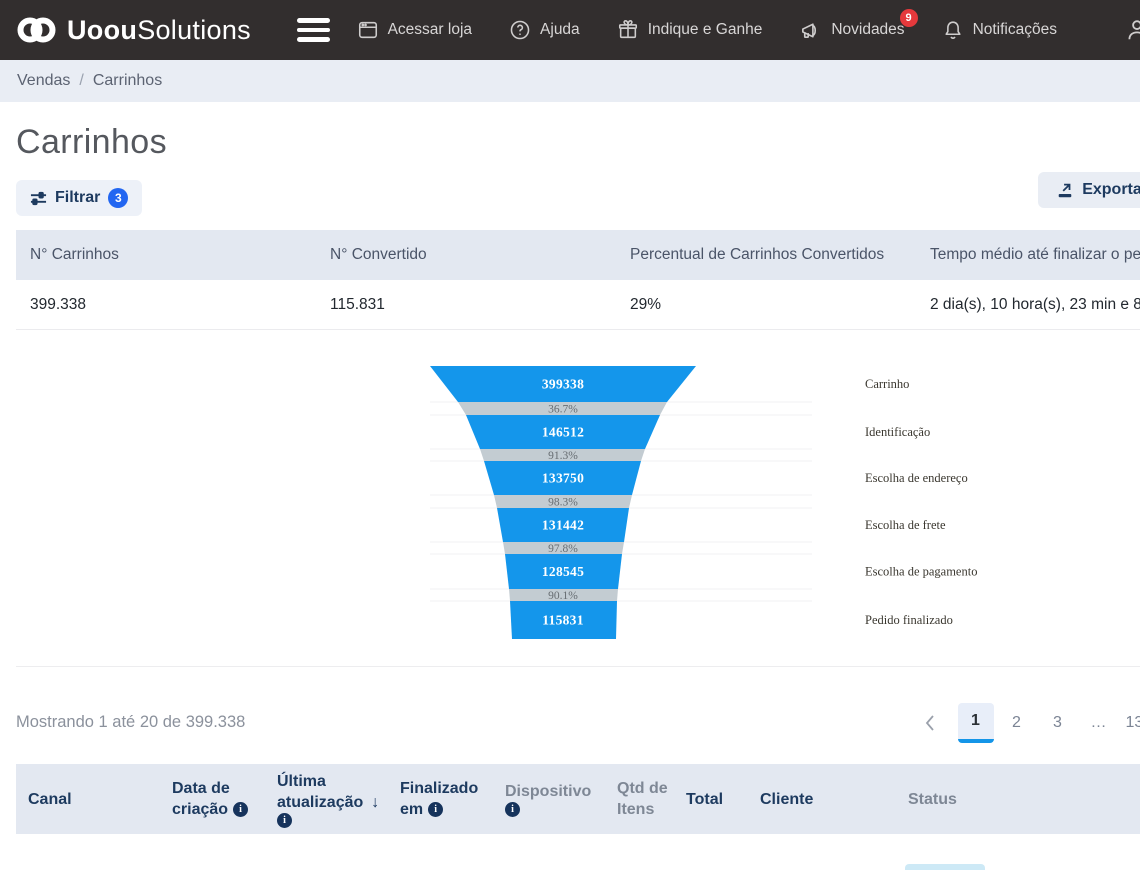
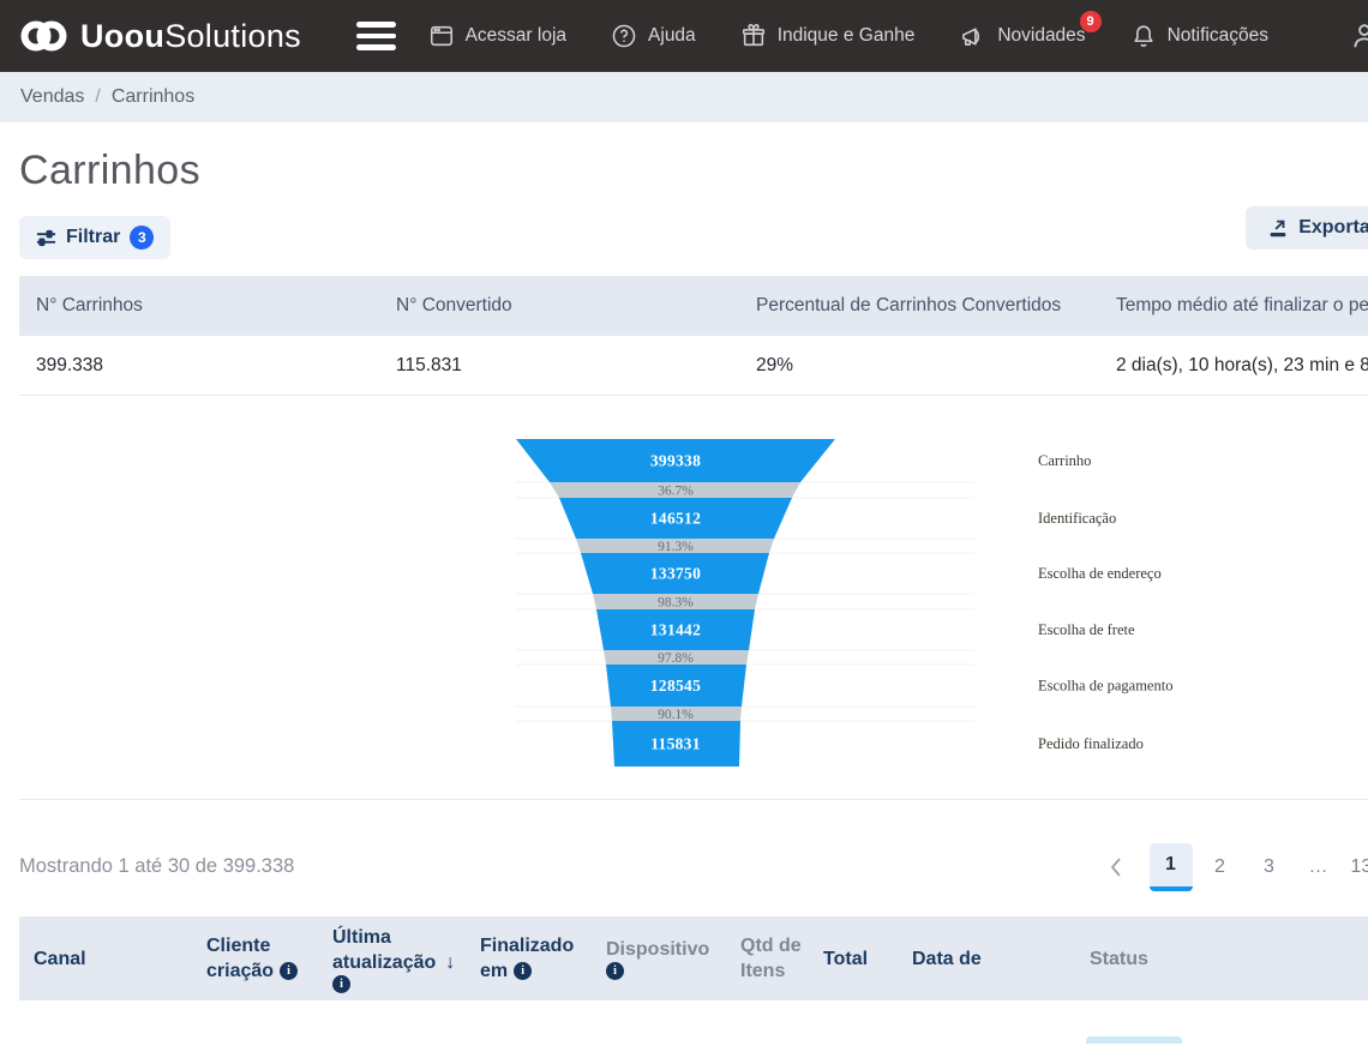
  UoouSolutions
  Acessar loja
  Ajuda
  Indique e Ganhe
  Novidades
  9
  Notificações
  Vendas
  /
  Carrinhos
  Carrinhos
  Filtrar
  3
  Exporta
  N° Carrinhos
  N° Convertido
  Percentual de Carrinhos Convertidos
  Tempo médio até finalizar o pe
  399.338
  115.831
  29%
  2 dia(s), 10 hora(s), 23 min e 8
  36.7%
  91.3%
  98.3%
  97.8%
  90.1%
  399338
  Carrinho
  146512
  Identificação
  133750
  Escolha de endereço
  131442
  Escolha de frete
  128545
  Escolha de pagamento
  115831
  Pedido finalizado
- Mostrando 1 até 20 de 399.338
+ Mostrando 1 até 30 de 399.338
  1
  2
  3
  …
  Canal
- Data de
+ Cliente
  criação
  i
  Última
  atualização
  ↓
  i
  Finalizado
  em
  i
  Dispositivo
  i
  Qtd de
  Itens
  Total
- Cliente
+ Data de
  Status
